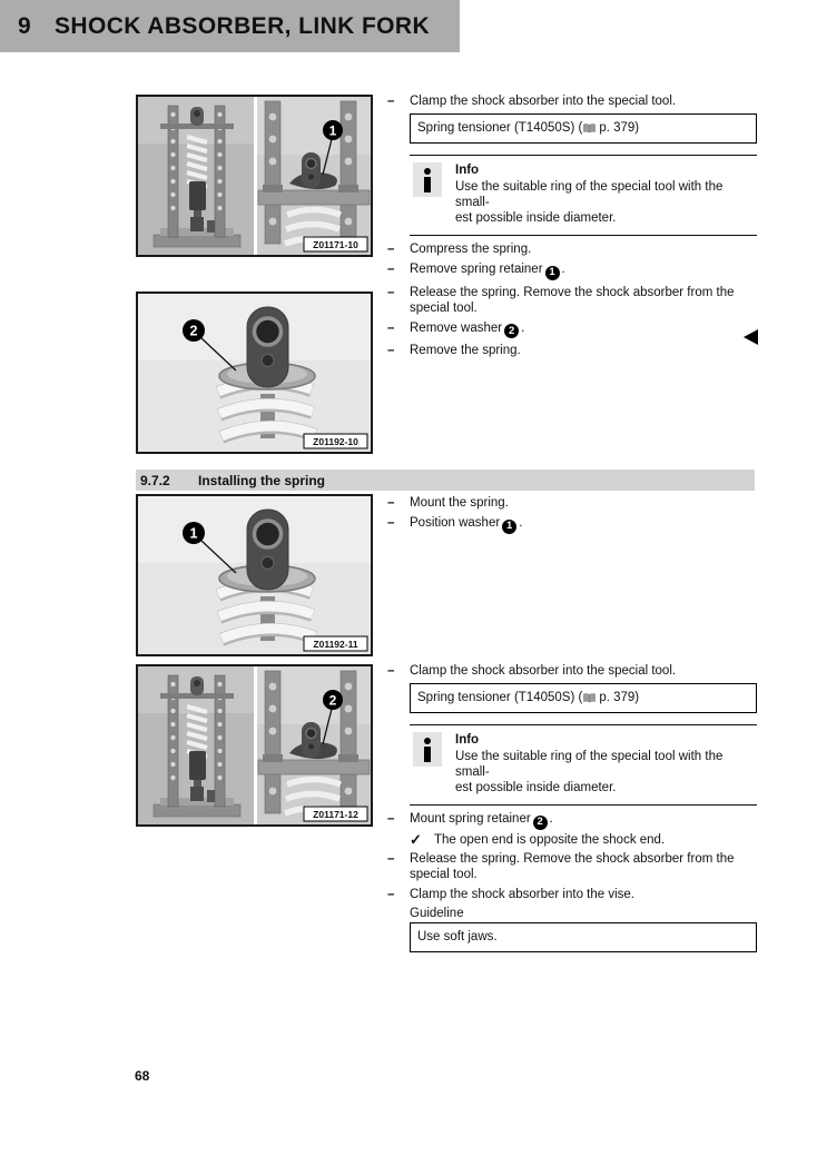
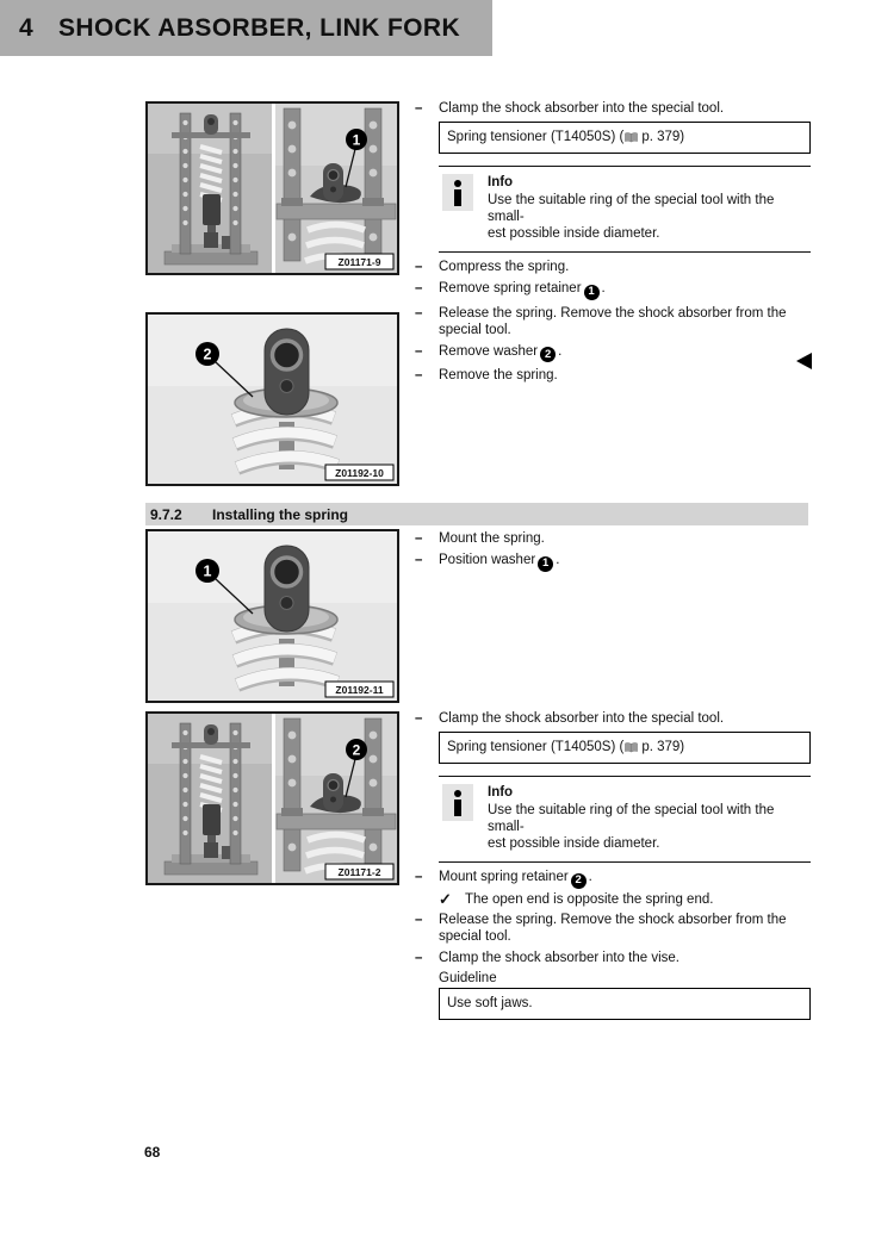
- 9
+ 4
  SHOCK ABSORBER, LINK FORK
  1
- Z01171-10
+ Z01171-9
  2
  Z01192-10
  1
  Z01192-11
  2
- Z01171-12
+ Z01171-2
  –
  Clamp the shock absorber into the special tool.
  Spring tensioner (T14050S) (
  p. 379)
  Info
  Use the suitable ring of the special tool with the small-
  est possible inside diameter.
  –
  Compress the spring.
  –
  Remove spring retainer 1 .
  –
  Release the spring. Remove the shock absorber from the special tool.
  –
  Remove washer 2 .
  –
  Remove the spring.
  9.7.2
  Installing the spring
  –
  Mount the spring.
  –
  Position washer 1 .
  –
  Clamp the shock absorber into the special tool.
  Spring tensioner (T14050S) (
  p. 379)
  Info
  Use the suitable ring of the special tool with the small-
  est possible inside diameter.
  –
  Mount spring retainer 2 .
  ✓
- The open end is opposite the shock end.
+ The open end is opposite the spring end.
  –
  Release the spring. Remove the shock absorber from the special tool.
  –
  Clamp the shock absorber into the vise.
  Guideline
  Use soft jaws.
  68
